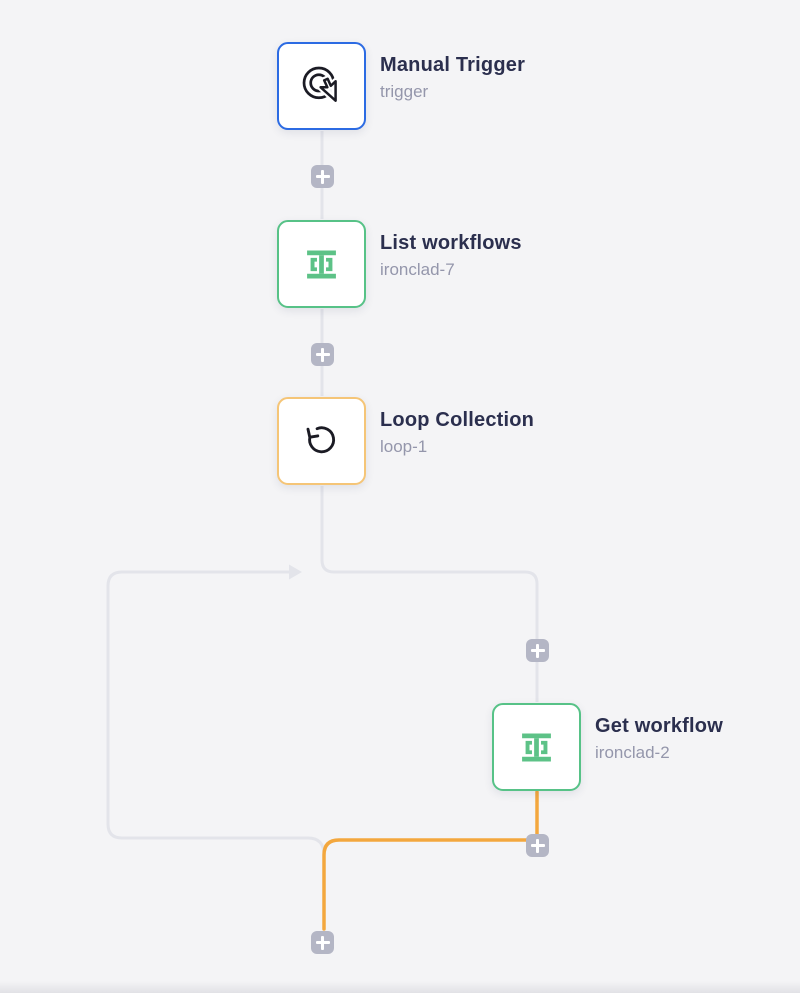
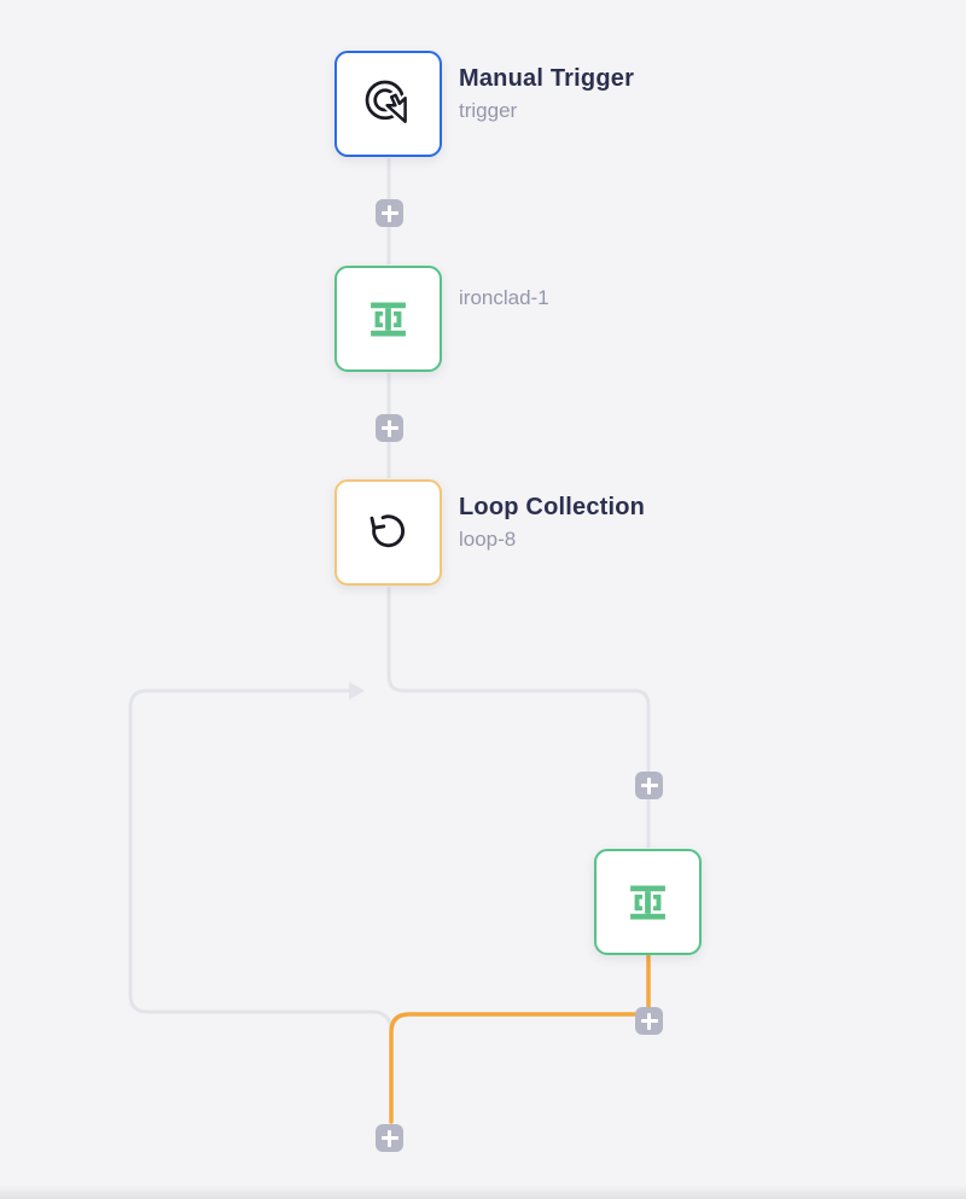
  Manual Trigger
  trigger
- List workflows
- ironclad-7
+ ironclad-1
  Loop Collection
- loop-1
+ loop-8
- Get workflow
- ironclad-2
